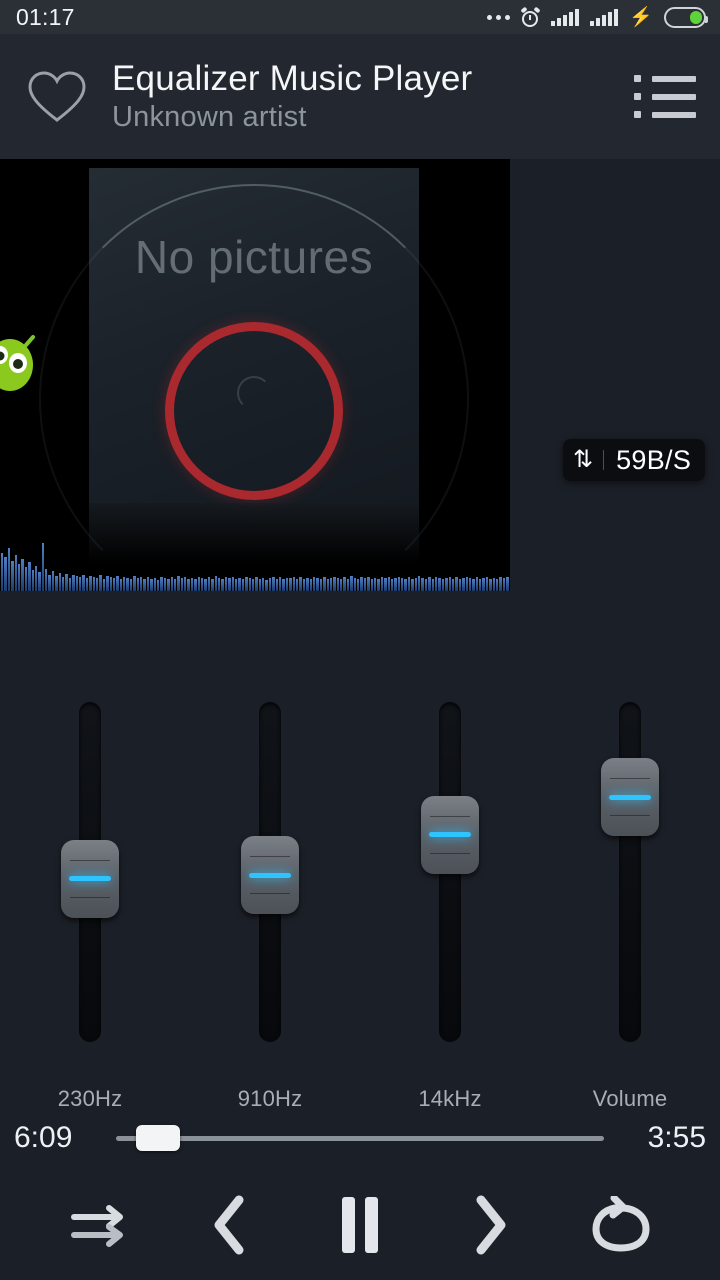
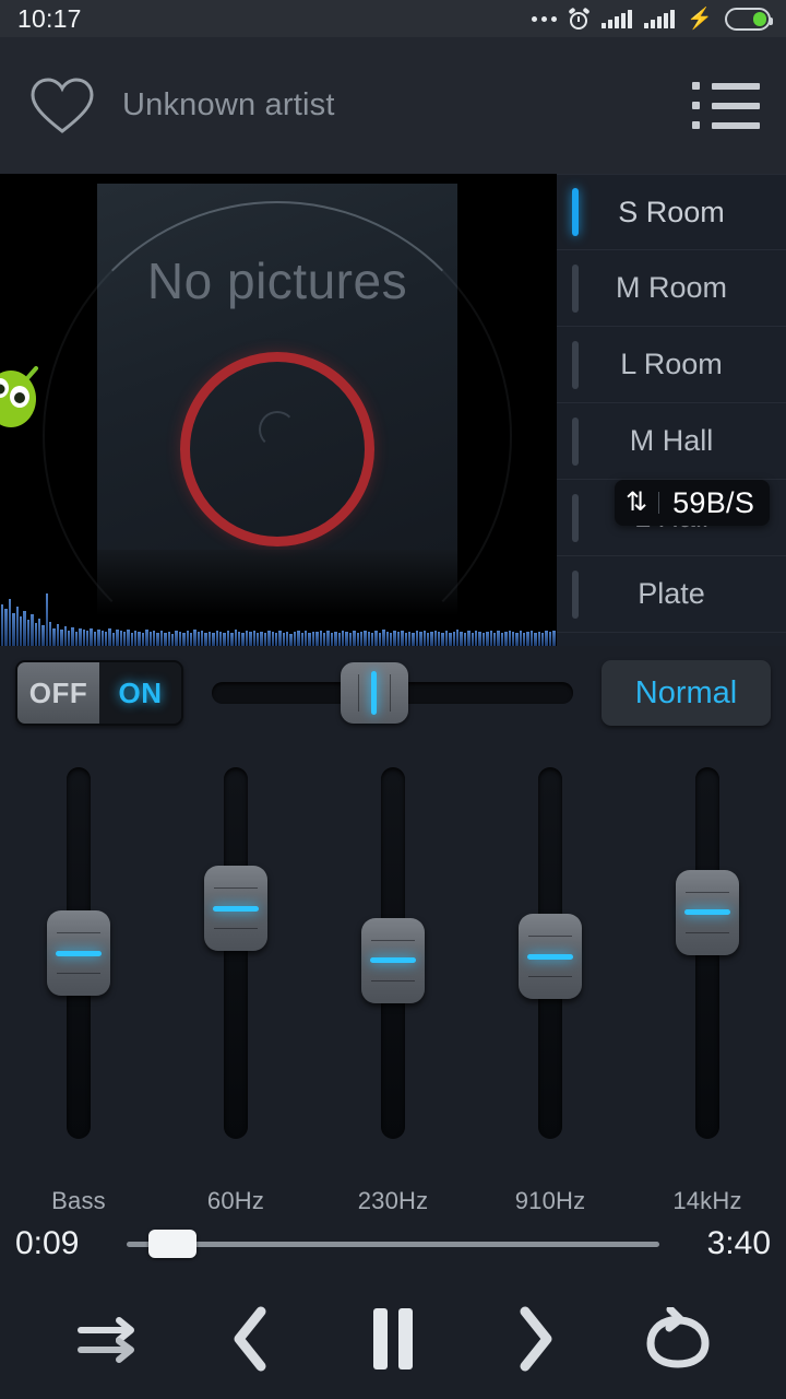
- 01:17
+ 10:17
  ⚡
- Equalizer Music Player
  Unknown artist
  No pictures
+ S Room
+ M Room
+ L Room
+ M Hall
+ Plate
  ⇅
  59B/S
+ OFF
+ ON
+ Normal
+ Bass
+ 60Hz
  230Hz
  910Hz
  14kHz
- Volume
- 6:09
+ 0:09
- 3:55
+ 3:40
